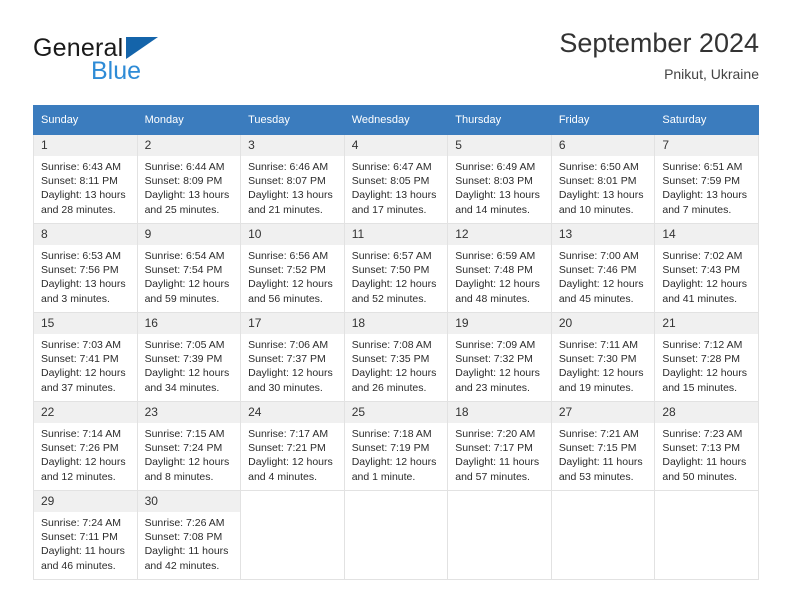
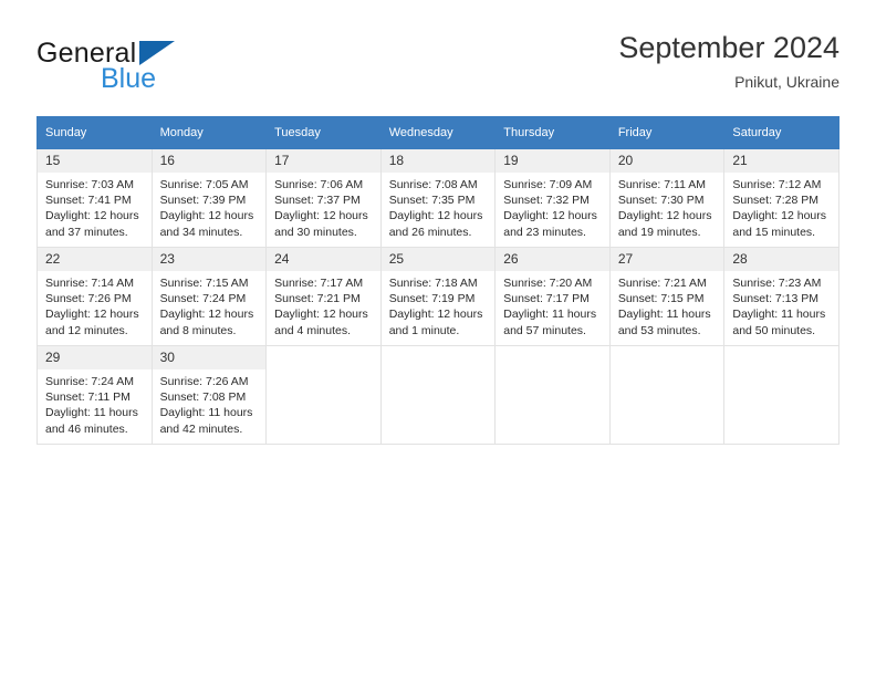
  General
  Blue
  September 2024
  Pnikut, Ukraine
  Sunday	Monday	Tuesday	Wednesday	Thursday	Friday	Saturday
- 1Sunrise: 6:43 AMSunset: 8:11 PMDaylight: 13 hoursand 28 minutes.	2Sunrise: 6:44 AMSunset: 8:09 PMDaylight: 13 hoursand 25 minutes.	3Sunrise: 6:46 AMSunset: 8:07 PMDaylight: 13 hoursand 21 minutes.	4Sunrise: 6:47 AMSunset: 8:05 PMDaylight: 13 hoursand 17 minutes.	5Sunrise: 6:49 AMSunset: 8:03 PMDaylight: 13 hoursand 14 minutes.	6Sunrise: 6:50 AMSunset: 8:01 PMDaylight: 13 hoursand 10 minutes.	7Sunrise: 6:51 AMSunset: 7:59 PMDaylight: 13 hoursand 7 minutes.
- 8Sunrise: 6:53 AMSunset: 7:56 PMDaylight: 13 hoursand 3 minutes.	9Sunrise: 6:54 AMSunset: 7:54 PMDaylight: 12 hoursand 59 minutes.	10Sunrise: 6:56 AMSunset: 7:52 PMDaylight: 12 hoursand 56 minutes.	11Sunrise: 6:57 AMSunset: 7:50 PMDaylight: 12 hoursand 52 minutes.	12Sunrise: 6:59 AMSunset: 7:48 PMDaylight: 12 hoursand 48 minutes.	13Sunrise: 7:00 AMSunset: 7:46 PMDaylight: 12 hoursand 45 minutes.	14Sunrise: 7:02 AMSunset: 7:43 PMDaylight: 12 hoursand 41 minutes.
  15Sunrise: 7:03 AMSunset: 7:41 PMDaylight: 12 hoursand 37 minutes.	16Sunrise: 7:05 AMSunset: 7:39 PMDaylight: 12 hoursand 34 minutes.	17Sunrise: 7:06 AMSunset: 7:37 PMDaylight: 12 hoursand 30 minutes.	18Sunrise: 7:08 AMSunset: 7:35 PMDaylight: 12 hoursand 26 minutes.	19Sunrise: 7:09 AMSunset: 7:32 PMDaylight: 12 hoursand 23 minutes.	20Sunrise: 7:11 AMSunset: 7:30 PMDaylight: 12 hoursand 19 minutes.	21Sunrise: 7:12 AMSunset: 7:28 PMDaylight: 12 hoursand 15 minutes.
- 22Sunrise: 7:14 AMSunset: 7:26 PMDaylight: 12 hoursand 12 minutes.	23Sunrise: 7:15 AMSunset: 7:24 PMDaylight: 12 hoursand 8 minutes.	24Sunrise: 7:17 AMSunset: 7:21 PMDaylight: 12 hoursand 4 minutes.	25Sunrise: 7:18 AMSunset: 7:19 PMDaylight: 12 hoursand 1 minute.	18Sunrise: 7:20 AMSunset: 7:17 PMDaylight: 11 hoursand 57 minutes.	27Sunrise: 7:21 AMSunset: 7:15 PMDaylight: 11 hoursand 53 minutes.	28Sunrise: 7:23 AMSunset: 7:13 PMDaylight: 11 hoursand 50 minutes.
+ 22Sunrise: 7:14 AMSunset: 7:26 PMDaylight: 12 hoursand 12 minutes.	23Sunrise: 7:15 AMSunset: 7:24 PMDaylight: 12 hoursand 8 minutes.	24Sunrise: 7:17 AMSunset: 7:21 PMDaylight: 12 hoursand 4 minutes.	25Sunrise: 7:18 AMSunset: 7:19 PMDaylight: 12 hoursand 1 minute.	26Sunrise: 7:20 AMSunset: 7:17 PMDaylight: 11 hoursand 57 minutes.	27Sunrise: 7:21 AMSunset: 7:15 PMDaylight: 11 hoursand 53 minutes.	28Sunrise: 7:23 AMSunset: 7:13 PMDaylight: 11 hoursand 50 minutes.
  29Sunrise: 7:24 AMSunset: 7:11 PMDaylight: 11 hoursand 46 minutes.	30Sunrise: 7:26 AMSunset: 7:08 PMDaylight: 11 hoursand 42 minutes.
